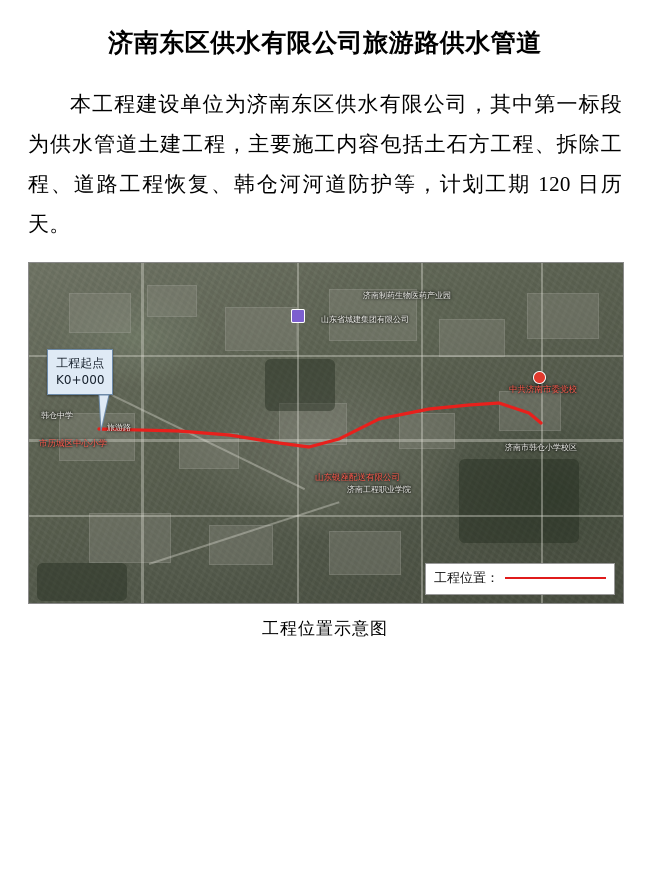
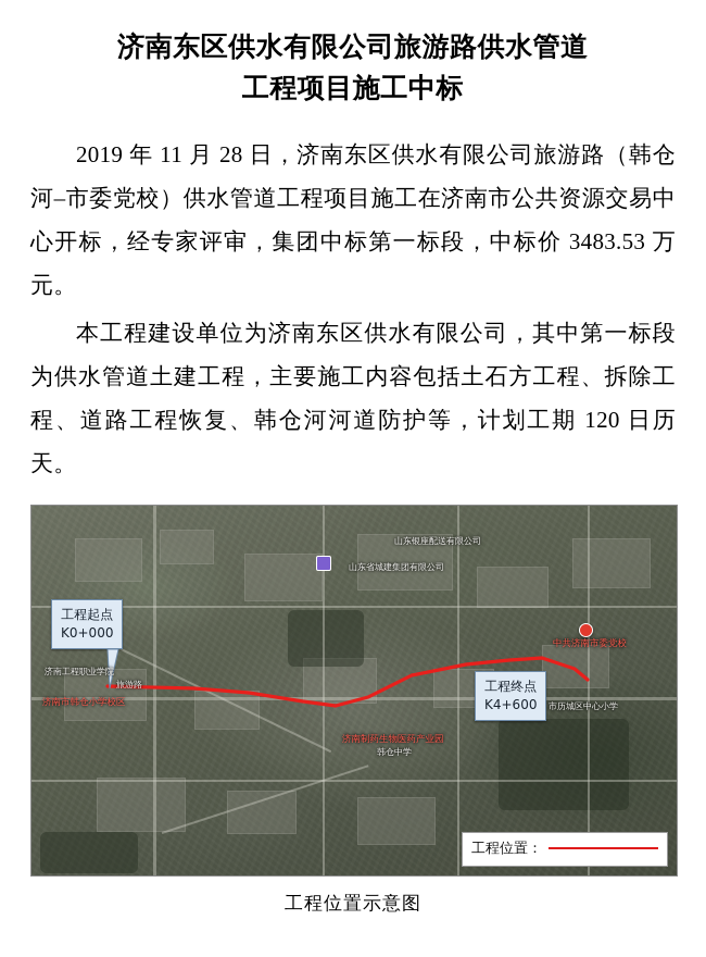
  济南东区供水有限公司旅游路供水管道
+ 工程项目施工中标
+ 2019 年 11 月 28 日，济南东区供水有限公司旅游路（韩仓河–市委党校）供水管道工程项目施工在济南市公共资源交易中心开标，经专家评审，集团中标第一标段，中标价 3483.53 万元。
  本工程建设单位为济南东区供水有限公司，其中第一标段为供水管道土建工程，主要施工内容包括土石方工程、拆除工程、道路工程恢复、韩仓河河道防护等，计划工期 120 日历天。
  工程起点
  K0+000
+ 工程终点
+ K4+600
- 济南制药生物医药产业园
+ 山东银座配送有限公司
  山东省城建集团有限公司
  中共济南市委党校
- 济南市韩仓小学校区
+ 市历城区中心小学
- 山东银座配送有限公司
+ 济南制药生物医药产业园
- 济南工程职业学院
+ 韩仓中学
- 市历城区中心小学
+ 济南市韩仓小学校区
- 韩仓中学
+ 济南工程职业学院
  旅游路
  工程位置：
  工程位置示意图
